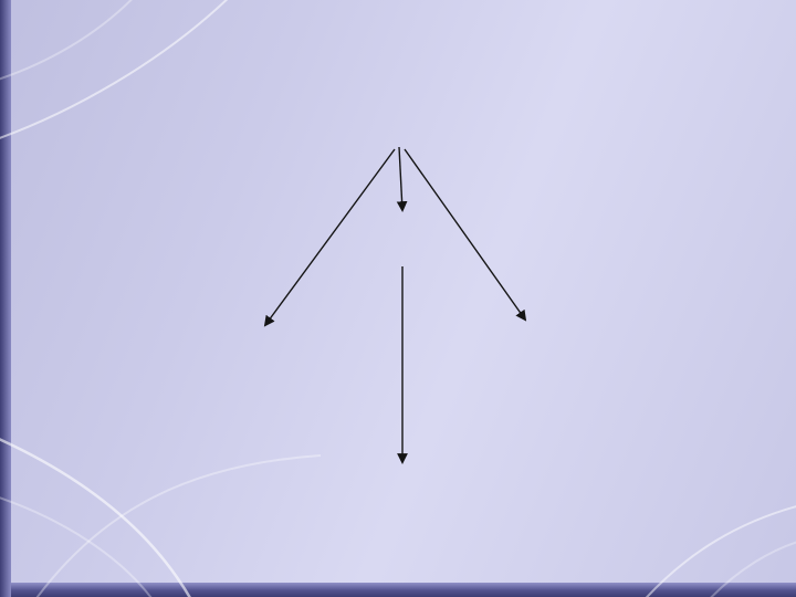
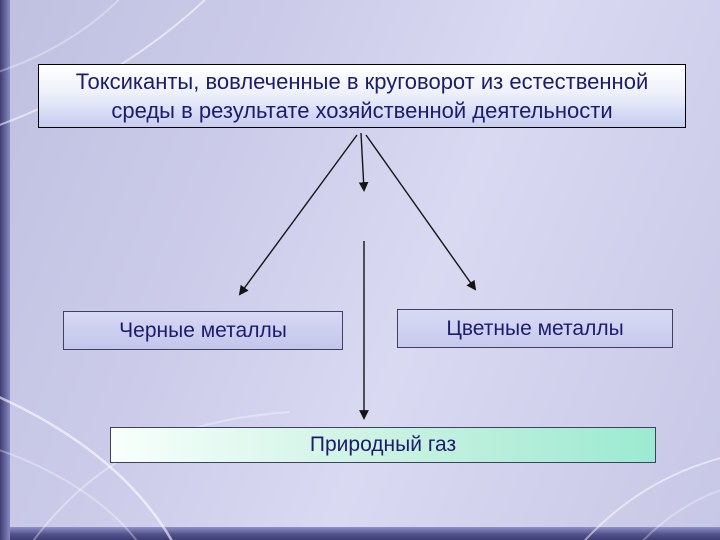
+ Токсиканты, вовлеченные в круговорот из естественной
+ среды в результате хозяйственной деятельности
+ Черные металлы
+ Цветные металлы
+ Природный газ
